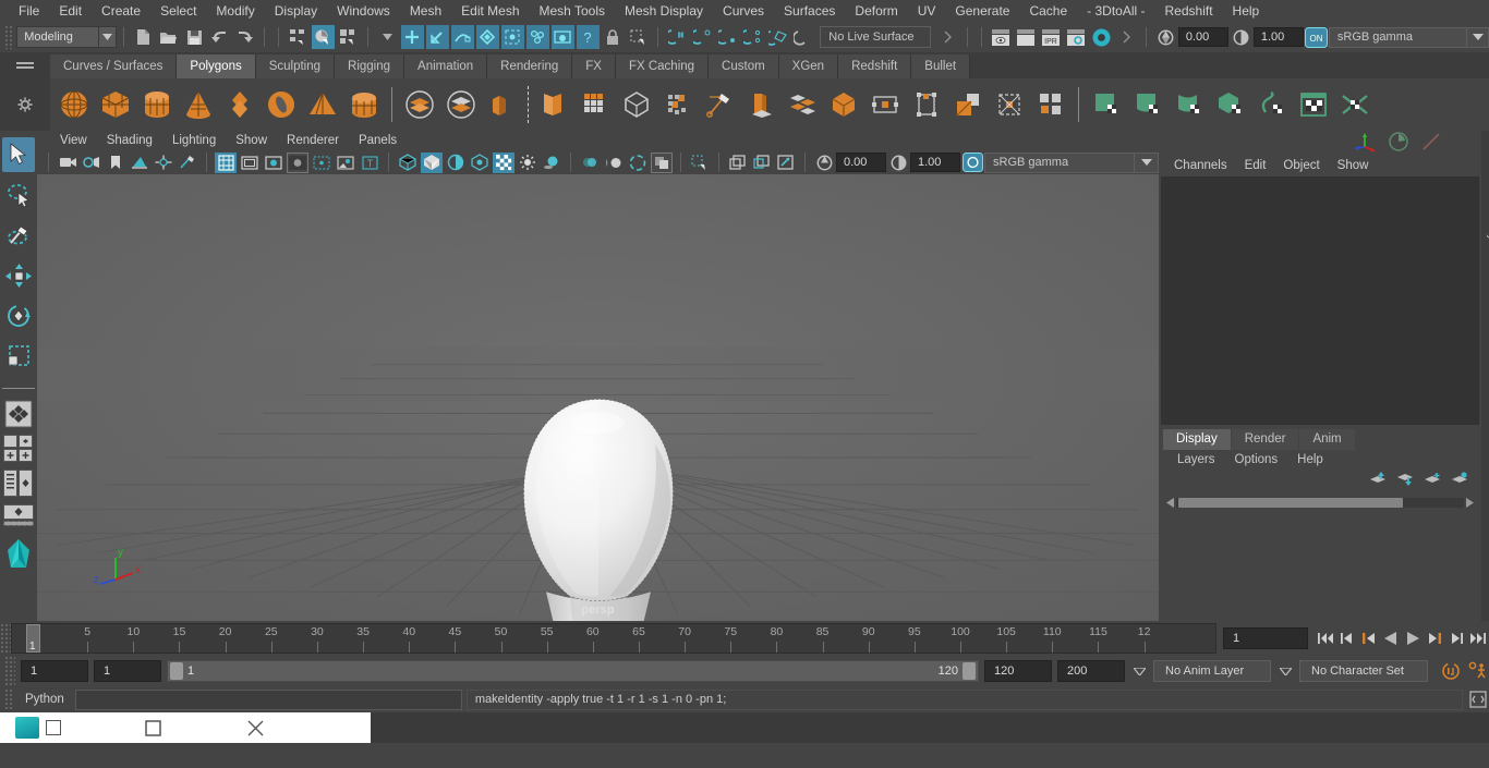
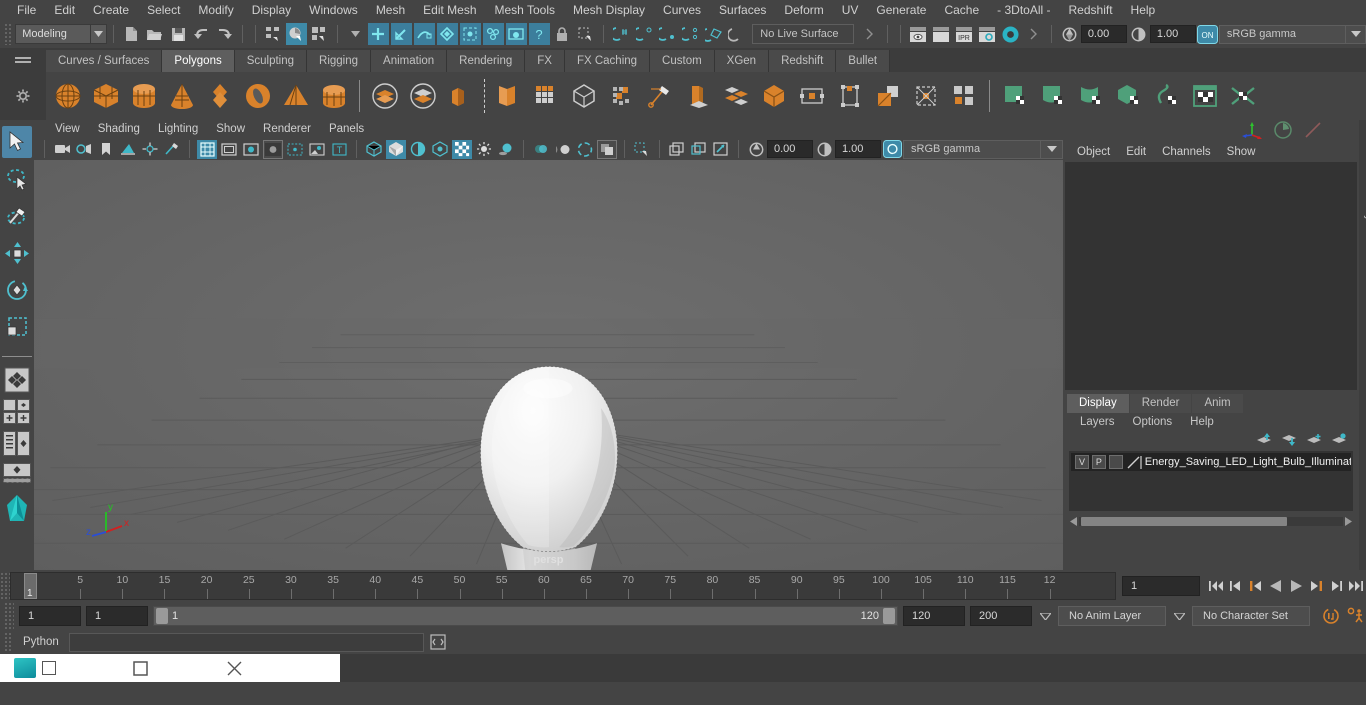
  File
  Edit
  Create
  Select
  Modify
  Display
  Windows
  Mesh
  Edit Mesh
  Mesh Tools
  Mesh Display
  Curves
  Surfaces
  Deform
  UV
  Generate
  Cache
  - 3DtoAll -
  Redshift
  Help
  Modeling
  ?
  No Live Surface
  0.00
  1.00
  ON
  sRGB gamma
  Curves / Surfaces
  Polygons
  Sculpting
  Rigging
  Animation
  Rendering
  FX
  FX Caching
  Custom
  XGen
  Redshift
  Bullet
  View
  Shading
  Lighting
  Show
  Renderer
  Panels
  T
  0.00
  1.00
  sRGB gamma
  y
  x
  z
- Channels
+ Object
  Edit
- Object
+ Channels
  Show
  Display
  Render
  Anim
  Layers
  Options
  Help
+ V
+ P
+ Energy_Saving_LED_Light_Bulb_Illuminat
  1
  5
  10
  15
  20
  25
  30
  35
  40
  45
  50
  55
  60
  65
  70
  75
  80
  85
  90
  95
  100
  105
  110
  115
  12
  1
  1
  1
  1
  120
  120
  200
  No Anim Layer
  No Character Set
  Python
- makeIdentity -apply true -t 1 -r 1 -s 1 -n 0 -pn 1;
